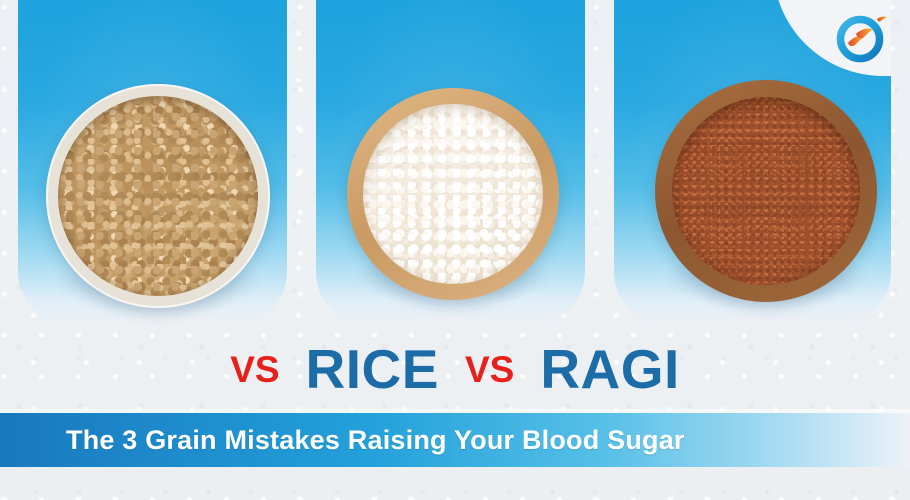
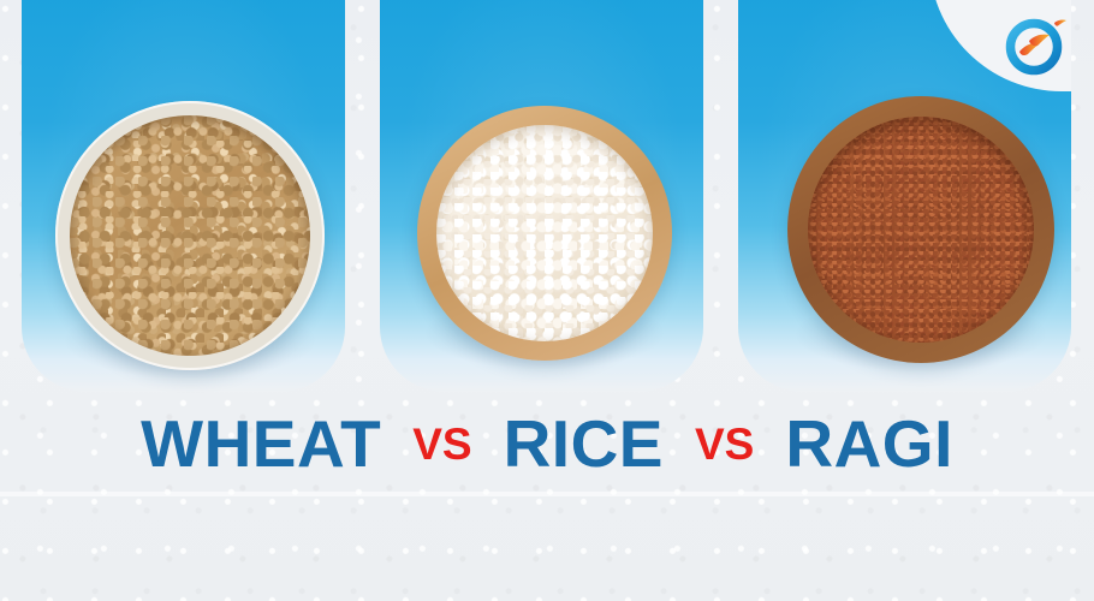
+ WHEAT
  VS
  RICE
  VS
  RAGI
- The 3 Grain Mistakes Raising Your Blood Sugar
